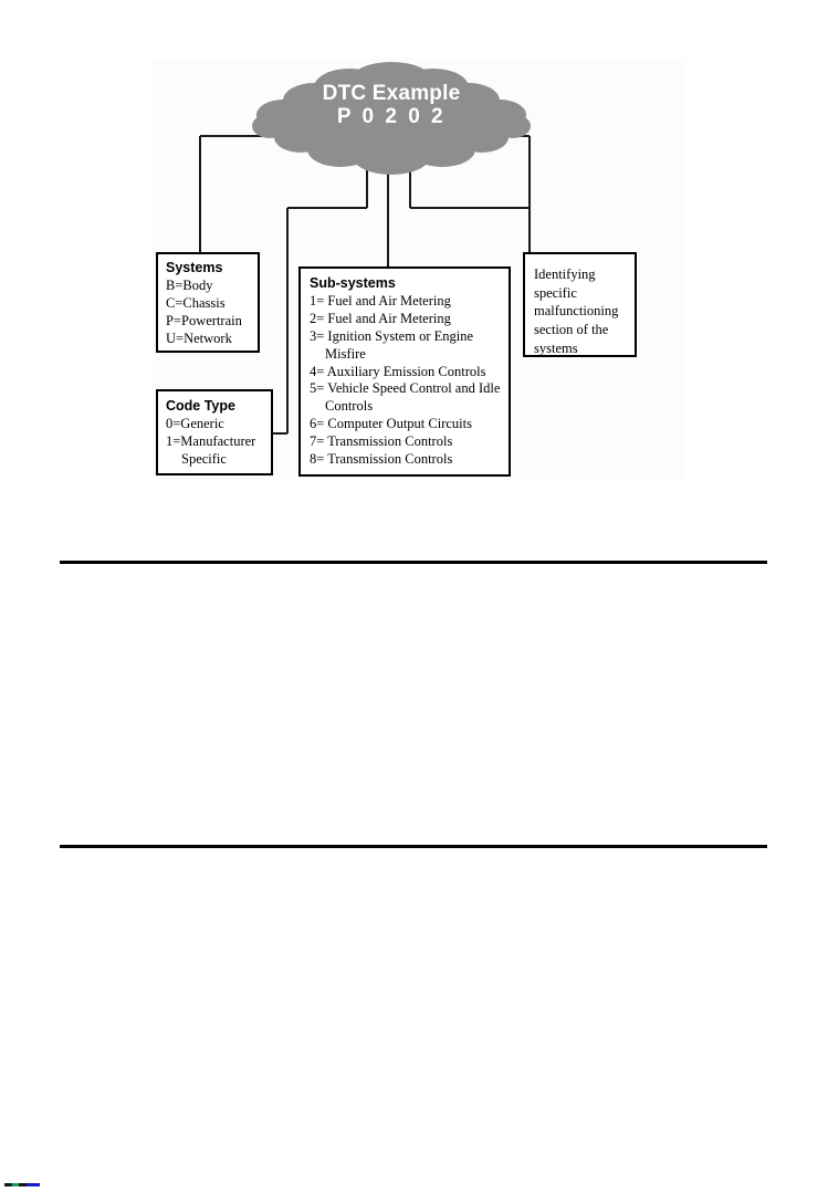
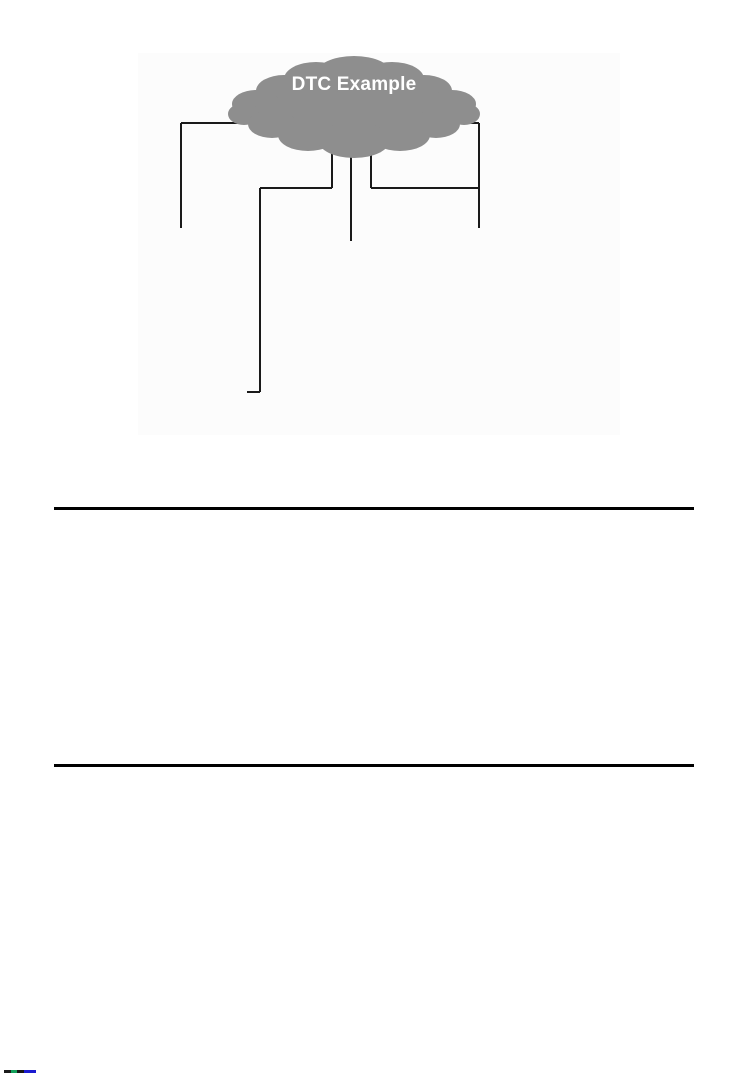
  DTC Example
- P 0 2 0 2
- Systems
- B=Body
- C=Chassis
- P=Powertrain
- U=Network
- Code Type
- 0=Generic
- 1=Manufacturer
- Specific
- Sub-systems
- 1= Fuel and Air Metering
- 2= Fuel and Air Metering
- 3= Ignition System or Engine
- Misfire
- 4= Auxiliary Emission Controls
- 5= Vehicle Speed Control and Idle
- Controls
- 6= Computer Output Circuits
- 7= Transmission Controls
- 8= Transmission Controls
- Identifying
- specific
- malfunctioning
- section of the
- systems
